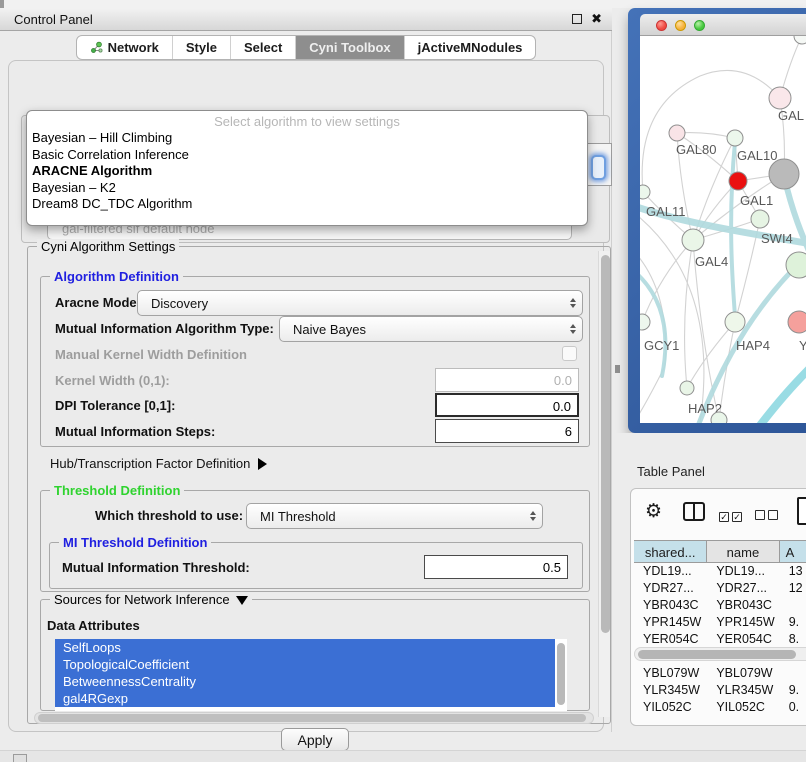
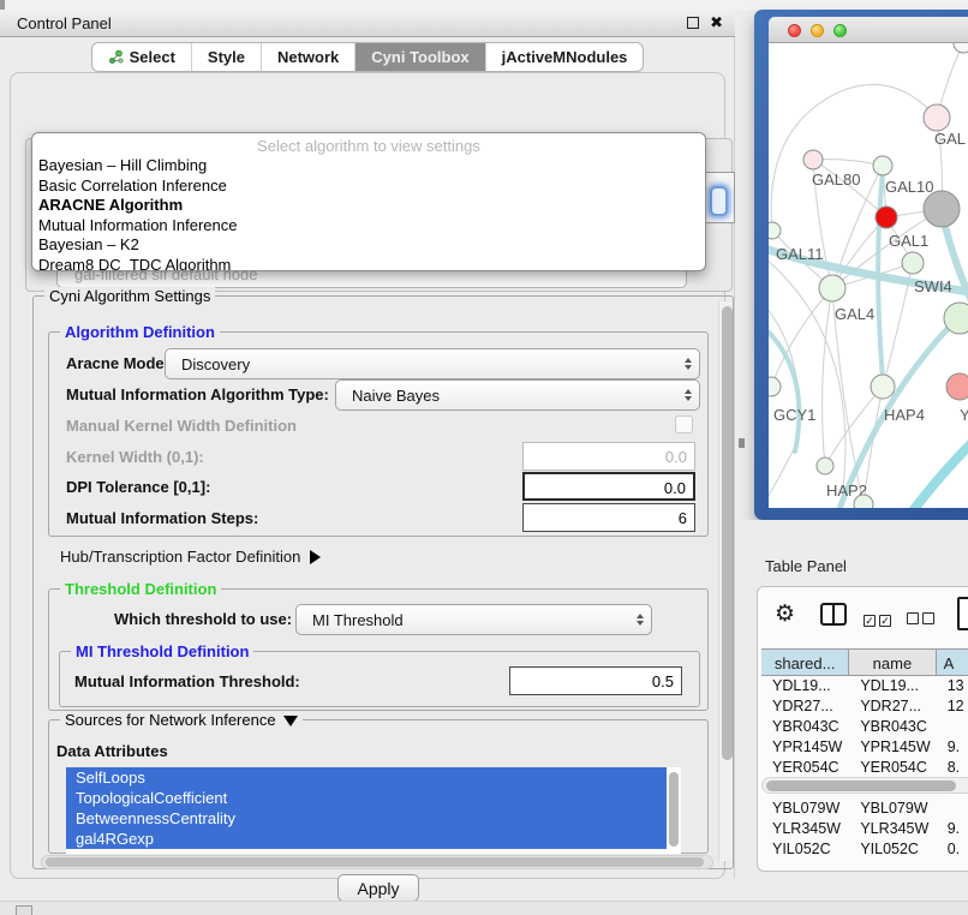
  Control Panel
  ✖
- Network
+ Select
  Style
- Select
+ Network
  Cyni Toolbox
  jActiveMNodules
  gal-filtered sif default node
  Select algorithm to view settings
  Bayesian – Hill Climbing
  Basic Correlation Inference
  ARACNE Algorithm
+ Mutual Information Inference
  Bayesian – K2
  Dream8 DC_TDC Algorithm
  Cyni Algorithm Settings
  Algorithm Definition
  Aracne Mode
  Discovery
  Mutual Information Algorithm Type:
  Naive Bayes
  Manual Kernel Width Definition
  Kernel Width (0,1):
  0.0
  DPI Tolerance [0,1]:
  0.0
  Mutual Information Steps:
  6
  Hub/Transcription Factor Definition
  Threshold Definition
  Which threshold to use:
  MI Threshold
  MI Threshold Definition
  Mutual Information Threshold:
  0.5
  Sources for Network Inference
  Data Attributes
  SelfLoops
  TopologicalCoefficient
  BetweennessCentrality
  gal4RGexp
  Apply
  GAL
  GAL80
  GAL10
  GAL11
  GAL1
  SWI4
  GAL4
  GCY1
  HAP4
  Y
  HAP2
  Table Panel
  ⚙
  ✓ ✓
  shared...
  name
  A
  YDL19...
  YDL19...
  13
  YDR27...
  YDR27...
  12
  YBR043C
  YBR043C
  YPR145W
  YPR145W
  9.
  YER054C
  YER054C
  8.
  YBL079W
  YBL079W
  YLR345W
  YLR345W
  9.
  YIL052C
  YIL052C
  0.
